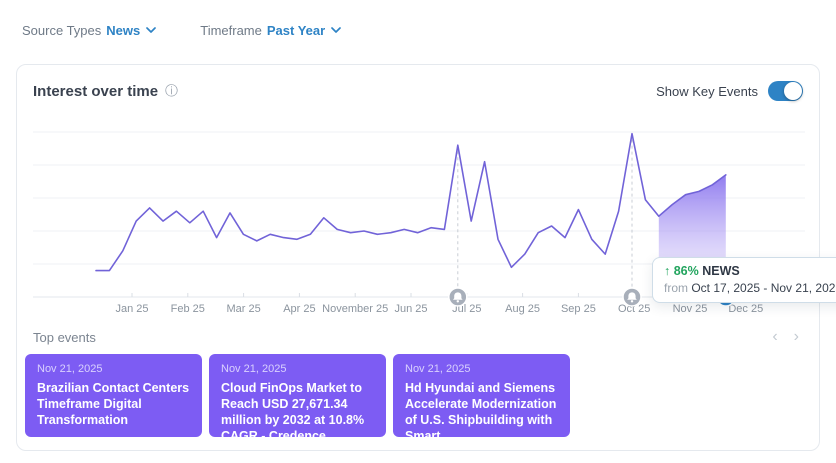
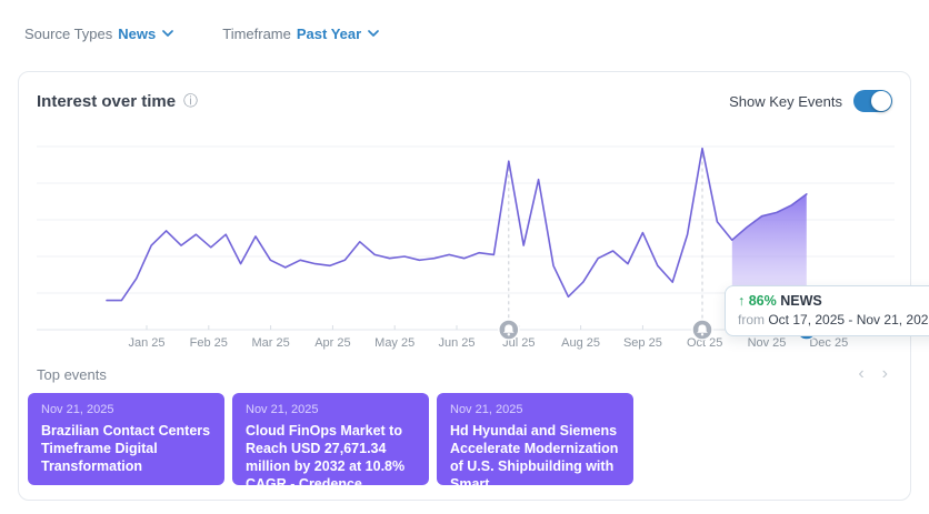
  Source Types
  News
  Timeframe
  Past Year
  Interest over time
  ⓘ
  Show Key Events
  Jan 25
  Feb 25
  Mar 25
  Apr 25
- November 25
+ May 25
  Jun 25
  Jul 25
  Aug 25
  Sep 25
  Oct 25
  Nov 25
  Dec 25
  ↑ 86% NEWS
  from Oct 17, 2025 - Nov 21, 202
  Top events
  ‹
  ›
  Nov 21, 2025
  Brazilian Contact Centers Timeframe Digital Transformation
  Nov 21, 2025
  Cloud FinOps Market to Reach USD 27,671.34 million by 2032 at 10.8% CAGR - Credence…
  Nov 21, 2025
  Hd Hyundai and Siemens Accelerate Modernization of U.S. Shipbuilding with Smart…
